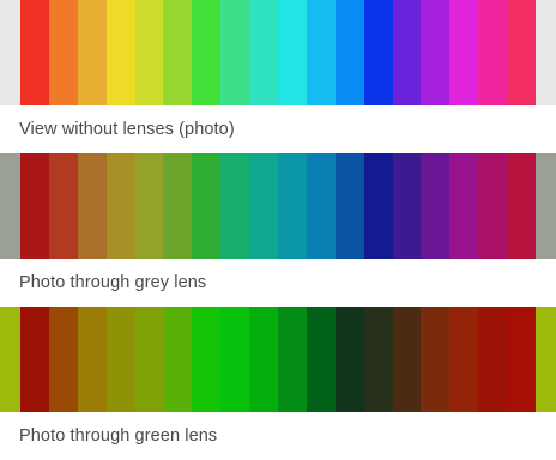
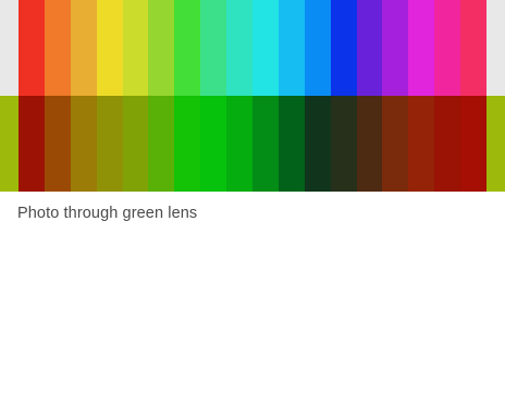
- View without lenses (photo)
- Photo through grey lens
  Photo through green lens
